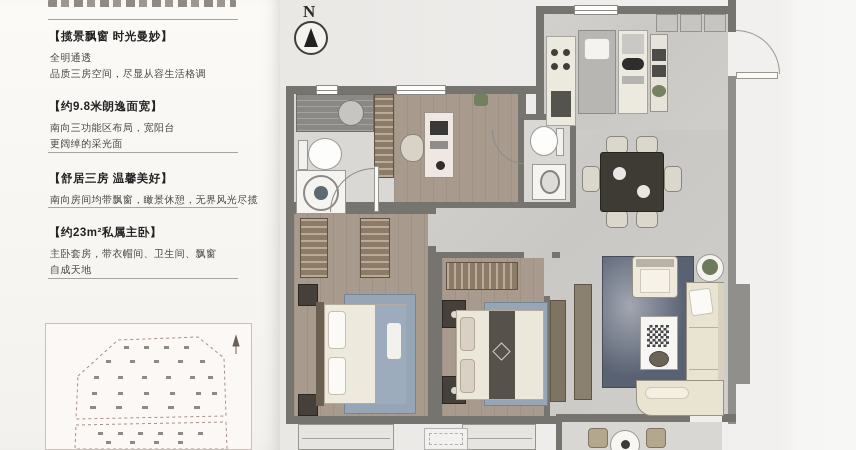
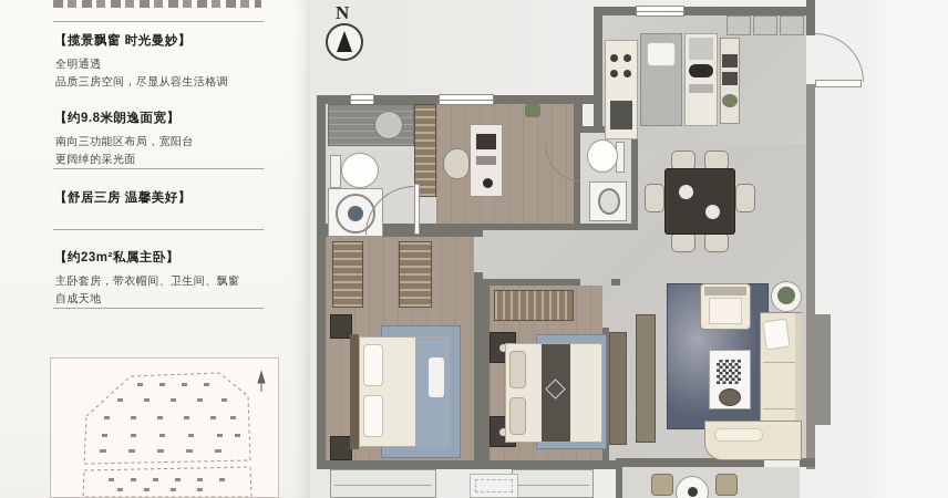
  【揽景飘窗 时光曼妙】
  全明通透
  品质三房空间，尽显从容生活格调
  【约9.8米朗逸面宽】
  南向三功能区布局，宽阳台
  更阔绰的采光面
  【舒居三房 温馨美好】
- 南向房间均带飘窗，瞰景休憩，无界风光尽揽
  【约23m²私属主卧】
  主卧套房，带衣帽间、卫生间、飘窗
  自成天地
  N
